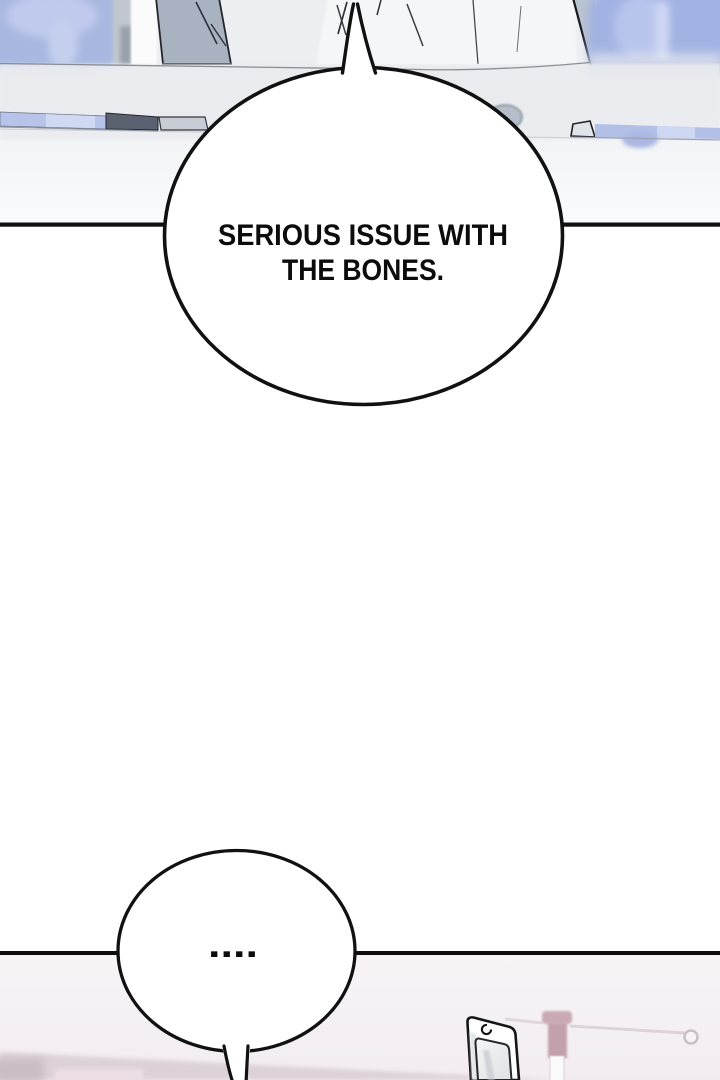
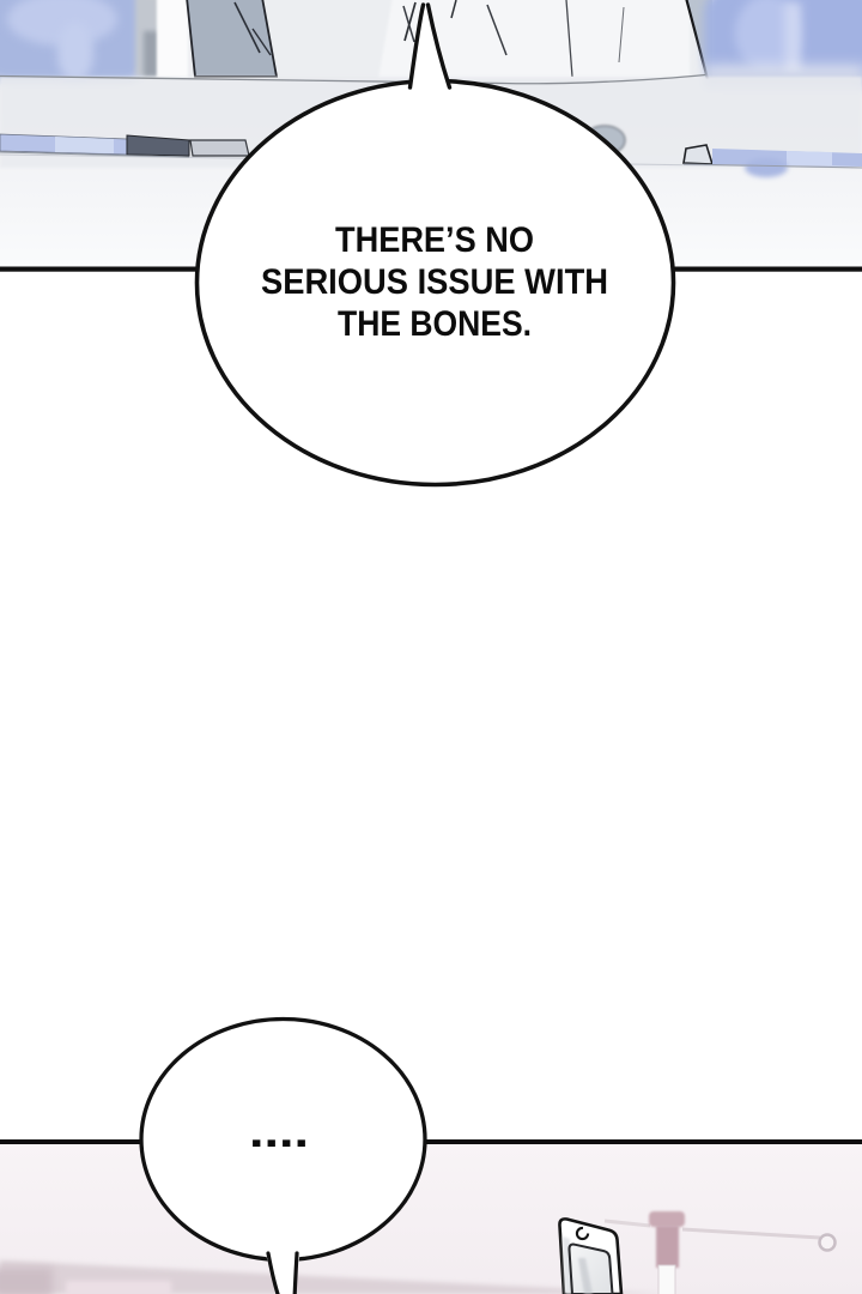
  ....
+ THERE’S NO
  SERIOUS ISSUE WITH
  THE BONES.
